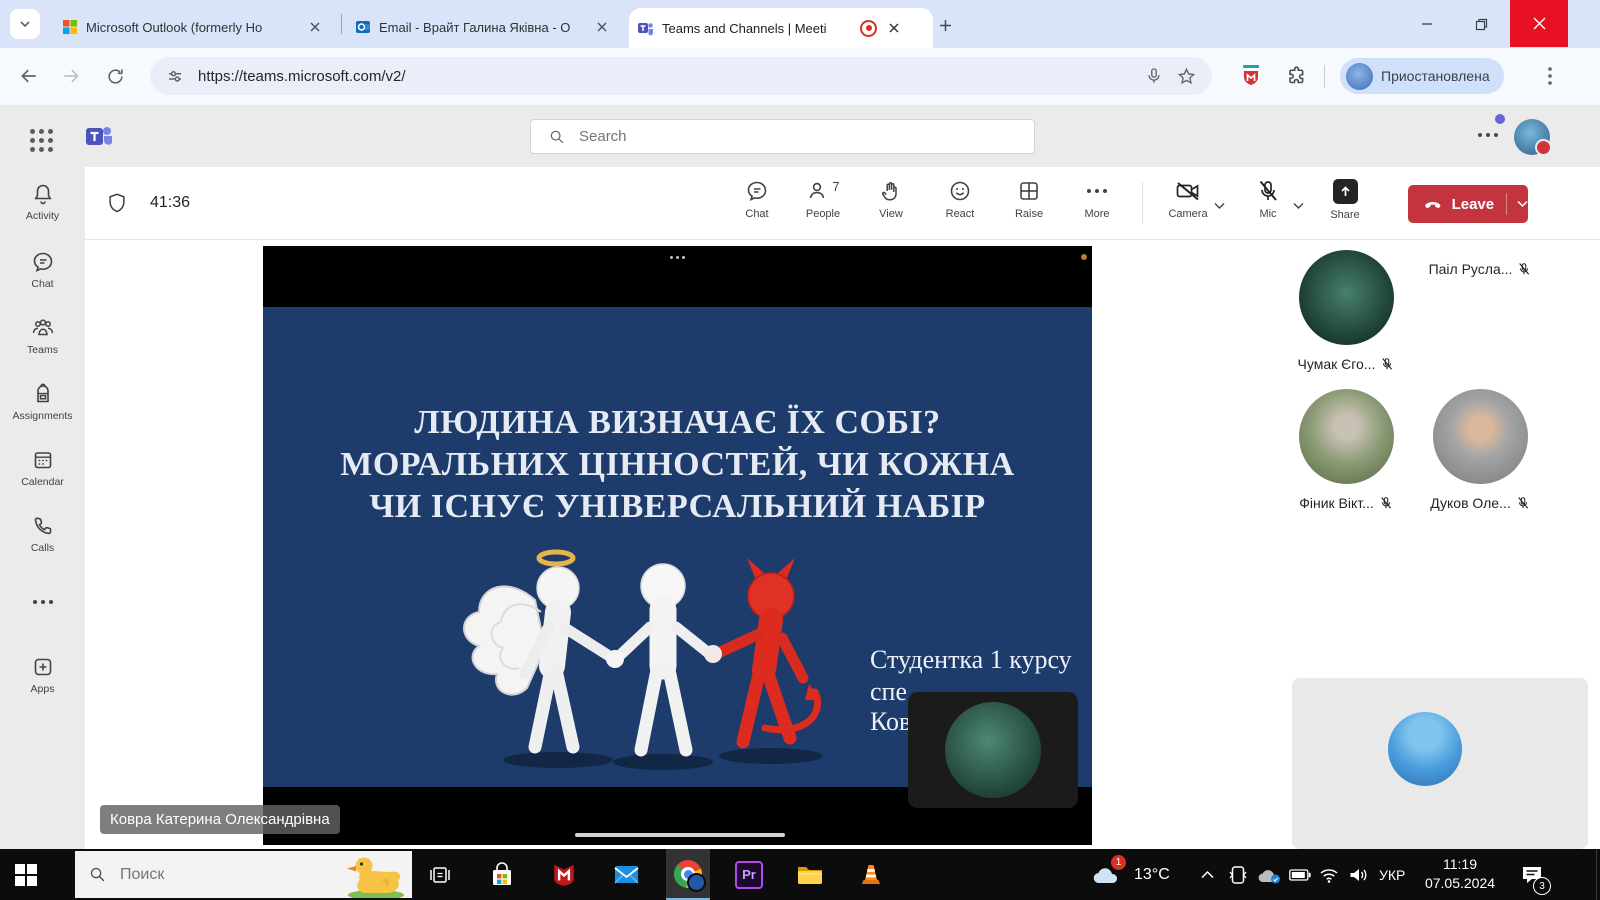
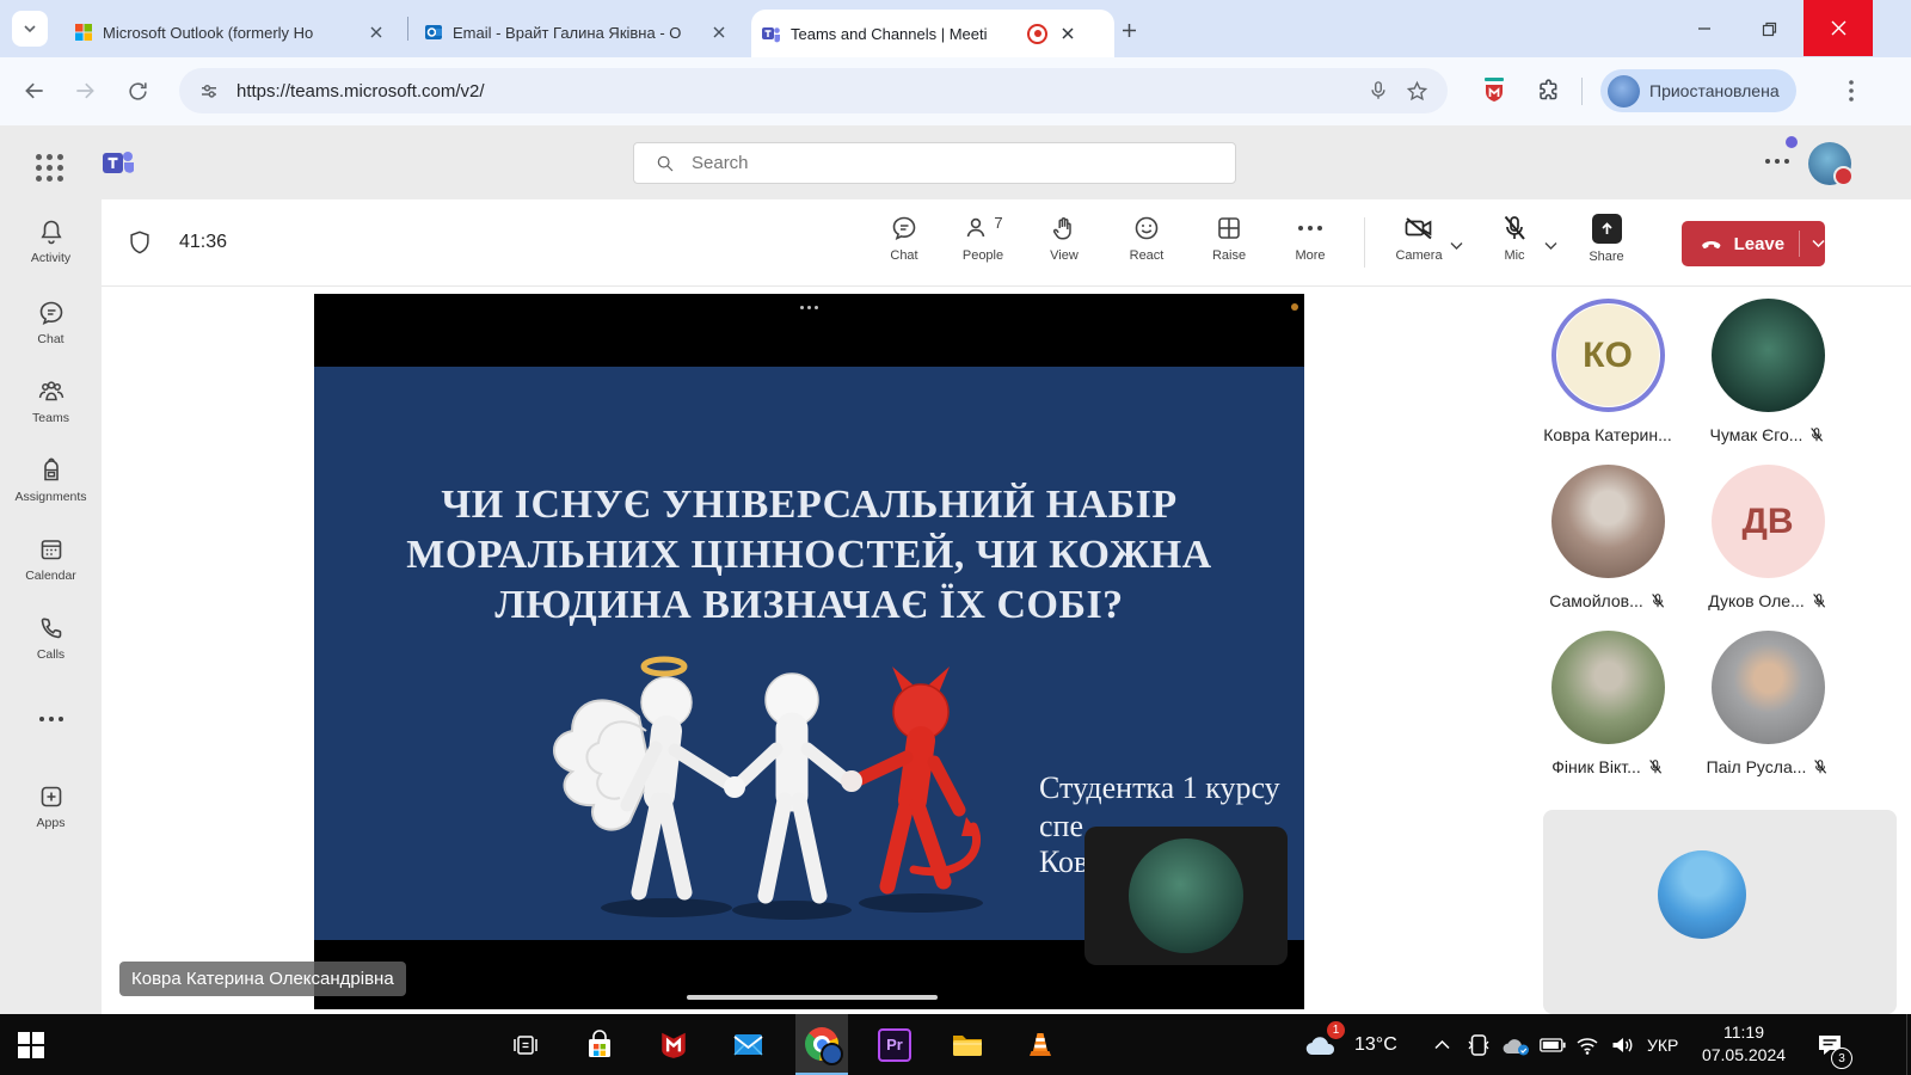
  Microsoft Outlook (formerly Ho
  Email - Врайт Галина Яківна - O
  Teams and Channels | Meeti
  https://teams.microsoft.com/v2/
  Приостановлена
  Search
  41:36
  Chat
  7
  People
  View
  React
  Raise
  More
  Camera
  Mic
  Share
  Leave
  Activity
  Chat
  Teams
  Assignments
  Calendar
  Calls
  Apps
- ЛЮДИНА ВИЗНАЧАЄ ЇХ СОБІ?
+ ЧИ ІСНУЄ УНІВЕРСАЛЬНИЙ НАБІР
  МОРАЛЬНИХ ЦІННОСТЕЙ, ЧИ КОЖНА
- ЧИ ІСНУЄ УНІВЕРСАЛЬНИЙ НАБІР
+ ЛЮДИНА ВИЗНАЧАЄ ЇХ СОБІ?
  Студентка 1 курсу
  спе
  Ков
  Ковра Катерина Олександрівна
+ КО
+ Ковра Катерин...
  Чумак Єго...
+ Самойлов...
+ ДВ
- Паіл Русла...
+ Дуков Оле...
  Фіник Вікт...
- Дуков Оле...
+ Паіл Русла...
- Поиск
  Pr
  1
  13°C
  УКР
  11:19
  07.05.2024
  3
